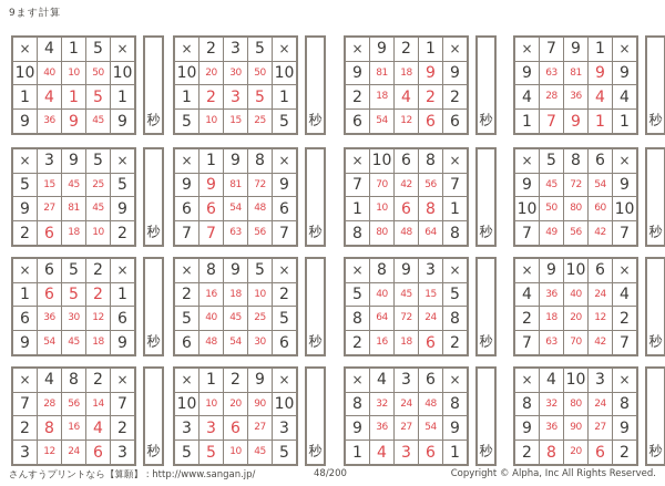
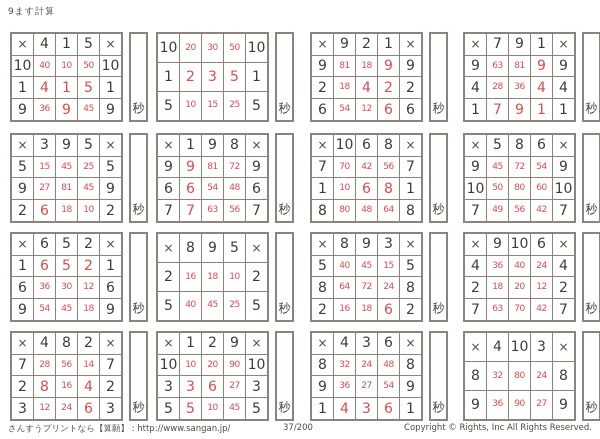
  9ます計算
  ×	4	1	5	×
  10	40	10	50	10
  1	4	1	5	1
  9	36	9	45	9
  秒
- ×	2	3	5	×
  10	20	30	50	10
  1	2	3	5	1
  5	10	15	25	5
  秒
  ×	9	2	1	×
  9	81	18	9	9
  2	18	4	2	2
  6	54	12	6	6
  秒
  ×	7	9	1	×
  9	63	81	9	9
  4	28	36	4	4
  1	7	9	1	1
  秒
  ×	3	9	5	×
  5	15	45	25	5
  9	27	81	45	9
  2	6	18	10	2
  秒
  ×	1	9	8	×
  9	9	81	72	9
  6	6	54	48	6
  7	7	63	56	7
  秒
  ×	10	6	8	×
  7	70	42	56	7
  1	10	6	8	1
  8	80	48	64	8
  秒
  ×	5	8	6	×
  9	45	72	54	9
  10	50	80	60	10
  7	49	56	42	7
  秒
  ×	6	5	2	×
  1	6	5	2	1
  6	36	30	12	6
  9	54	45	18	9
  秒
  ×	8	9	5	×
  2	16	18	10	2
  5	40	45	25	5
- 6	48	54	30	6
  秒
  ×	8	9	3	×
  5	40	45	15	5
  8	64	72	24	8
  2	16	18	6	2
  秒
  ×	9	10	6	×
  4	36	40	24	4
  2	18	20	12	2
  7	63	70	42	7
  秒
  ×	4	8	2	×
  7	28	56	14	7
  2	8	16	4	2
  3	12	24	6	3
  秒
  ×	1	2	9	×
  10	10	20	90	10
  3	3	6	27	3
  5	5	10	45	5
  秒
  ×	4	3	6	×
  8	32	24	48	8
  9	36	27	54	9
  1	4	3	6	1
  秒
  ×	4	10	3	×
  8	32	80	24	8
  9	36	90	27	9
- 2	8	20	6	2
  秒
  さんすうプリントなら【算願】 : http://www.sangan.jp/
- 48/200
+ 37/200
- Copyright © Alpha, Inc All Rights Reserved.
+ Copyright © Rights, Inc All Rights Reserved.
